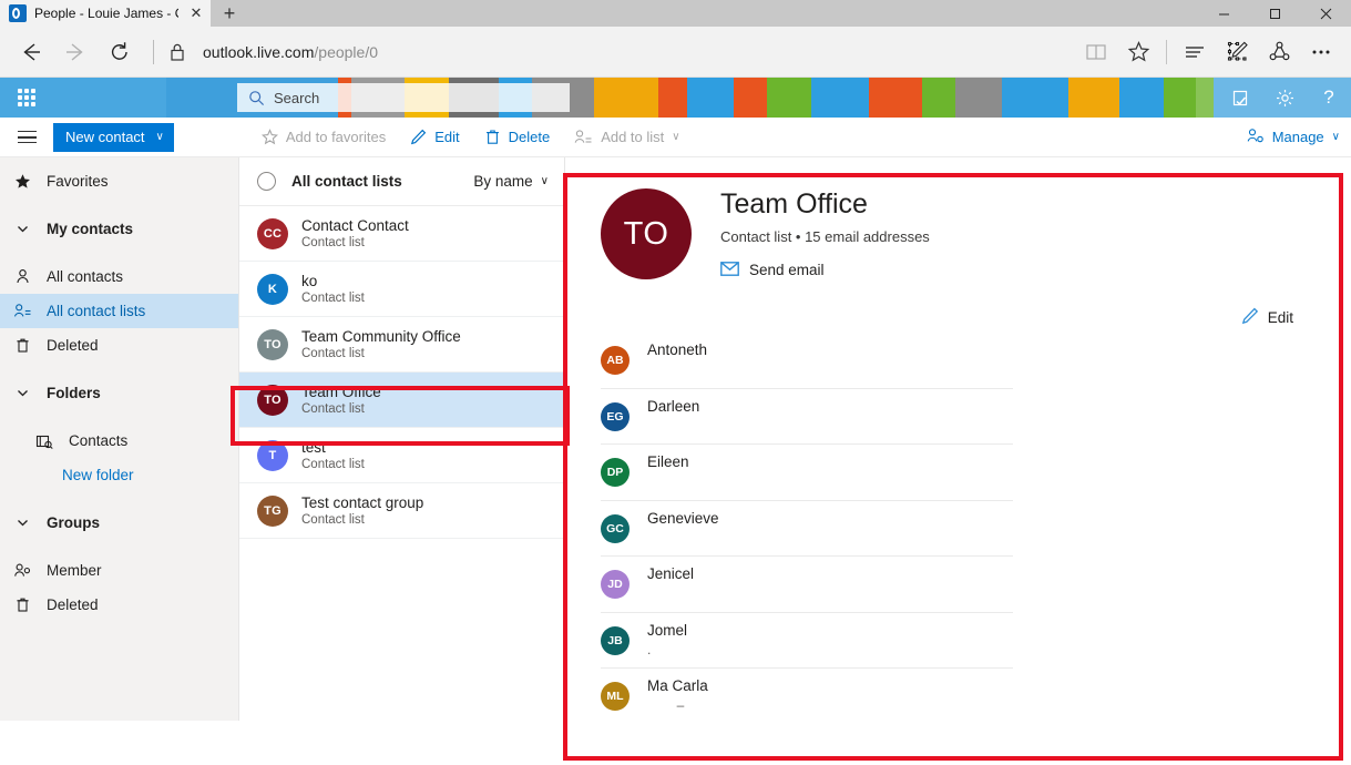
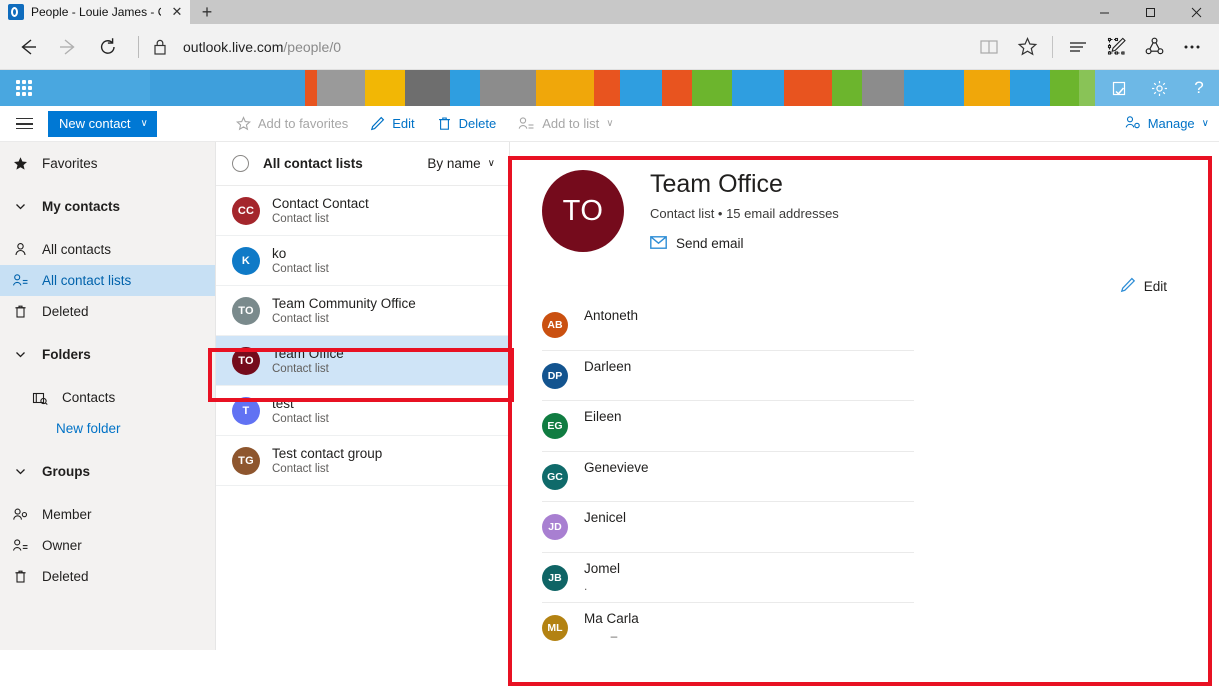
  People - Louie James -
  ✕
  +
  outlook.live.com/people/0
- Search
  ?
  New contact
  ∨
  Add to favorites
  Edit
  Delete
  Add to list
  ∨
  Manage
  ∨
  Favorites
  My contacts
  All contacts
  All contact lists
  Deleted
  Folders
  Contacts
  New folder
  Groups
  Member
+ Owner
  Deleted
  All contact lists
  By name
  ∨
  CC
  Contact Contact
  Contact list
  K
  ko
  Contact list
  TO
  Team Community Office
  Contact list
  TO
  Team Office
  Contact list
  T
  test
  Contact list
  TG
  Test contact group
  Contact list
  TO
  Team Office
  Contact list • 15 email addresses
  Send email
  Edit
  AB
  Antoneth
- EG
+ DP
  Darleen
- DP
+ EG
  Eileen
  GC
  Genevieve
  JD
  Jenicel
  JB
  Jomel
  .
  ML
  Ma Carla
  –
